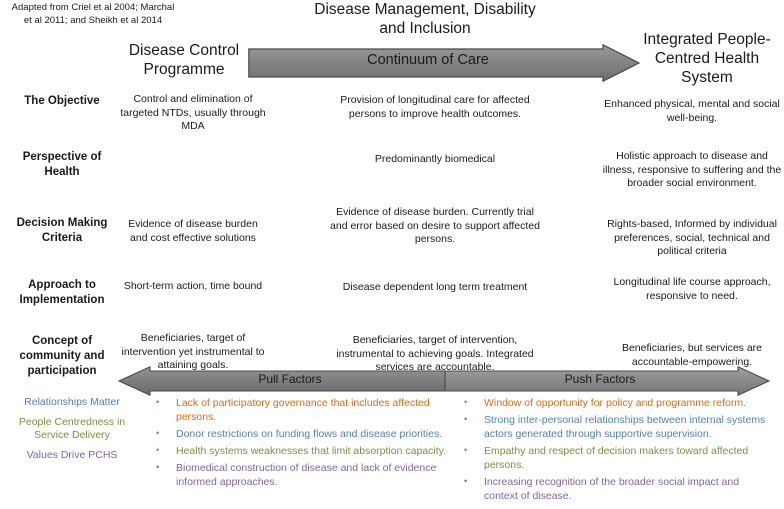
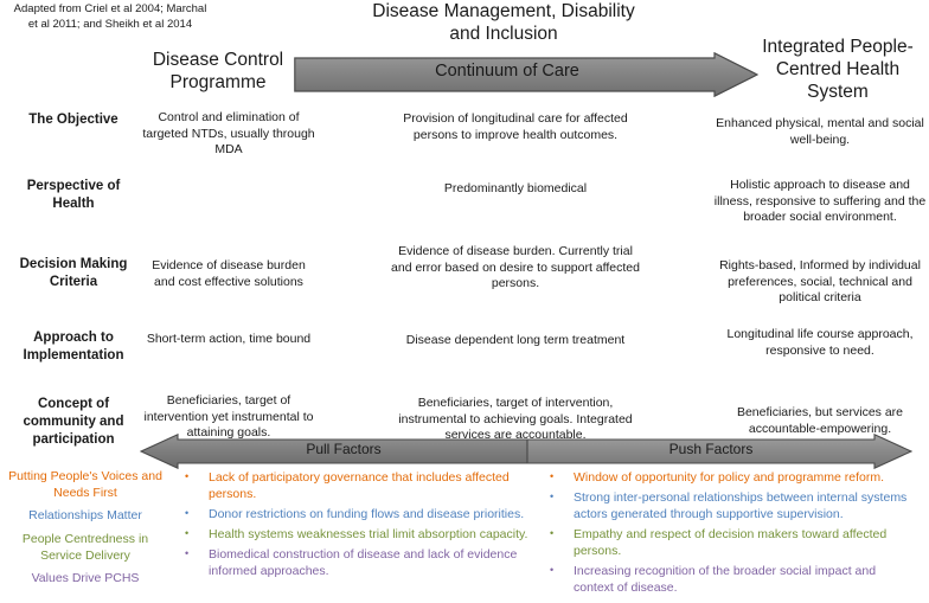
  Adapted from Criel et al 2004; Marchal et al 2011; and Sheikh et al 2014
  Disease Control Programme
  Disease Management, Disability and Inclusion
  Integrated People-Centred Health System
  Continuum of Care
  The Objective
  Control and elimination of targeted NTDs, usually through MDA
  Provision of longitudinal care for affected persons to improve health outcomes.
  Enhanced physical, mental and social well-being.
  Perspective of Health
  Predominantly biomedical
  Holistic approach to disease and illness, responsive to suffering and the broader social environment.
  Decision Making Criteria
  Evidence of disease burden and cost effective solutions
  Evidence of disease burden. Currently trial and error based on desire to support affected persons.
  Rights-based, Informed by individual preferences, social, technical and political criteria
  Approach to Implementation
  Short-term action, time bound
  Disease dependent long term treatment
  Longitudinal life course approach, responsive to need.
  Concept of community and participation
  Beneficiaries, target of intervention yet instrumental to attaining goals.
  Beneficiaries, target of intervention, instrumental to achieving goals. Integrated services are accountable.
  Beneficiaries, but services are accountable-empowering.
  Pull Factors
  Push Factors
+ Putting People's Voices and Needs First
  Relationships Matter
  People Centredness in Service Delivery
  Values Drive PCHS
  •
  Lack of participatory governance that includes affected persons.
  •
  Donor restrictions on funding flows and disease priorities.
  •
- Health systems weaknesses that limit absorption capacity.
+ Health systems weaknesses trial limit absorption capacity.
  •
  Biomedical construction of disease and lack of evidence informed approaches.
  •
  Window of opportunity for policy and programme reform.
  •
  Strong inter-personal relationships between internal systems actors generated through supportive supervision.
  •
  Empathy and respect of decision makers toward affected persons.
  •
  Increasing recognition of the broader social impact and context of disease.
